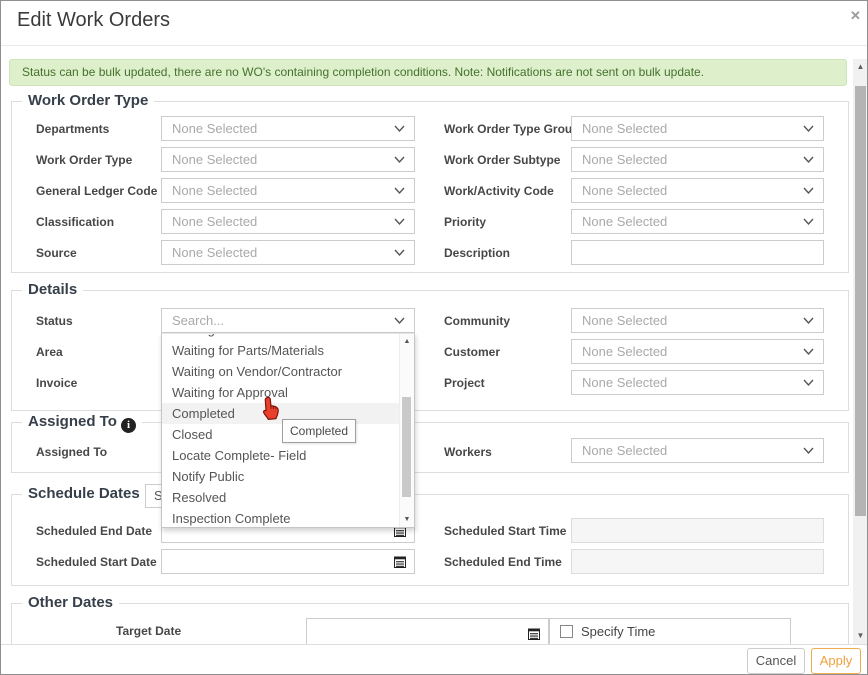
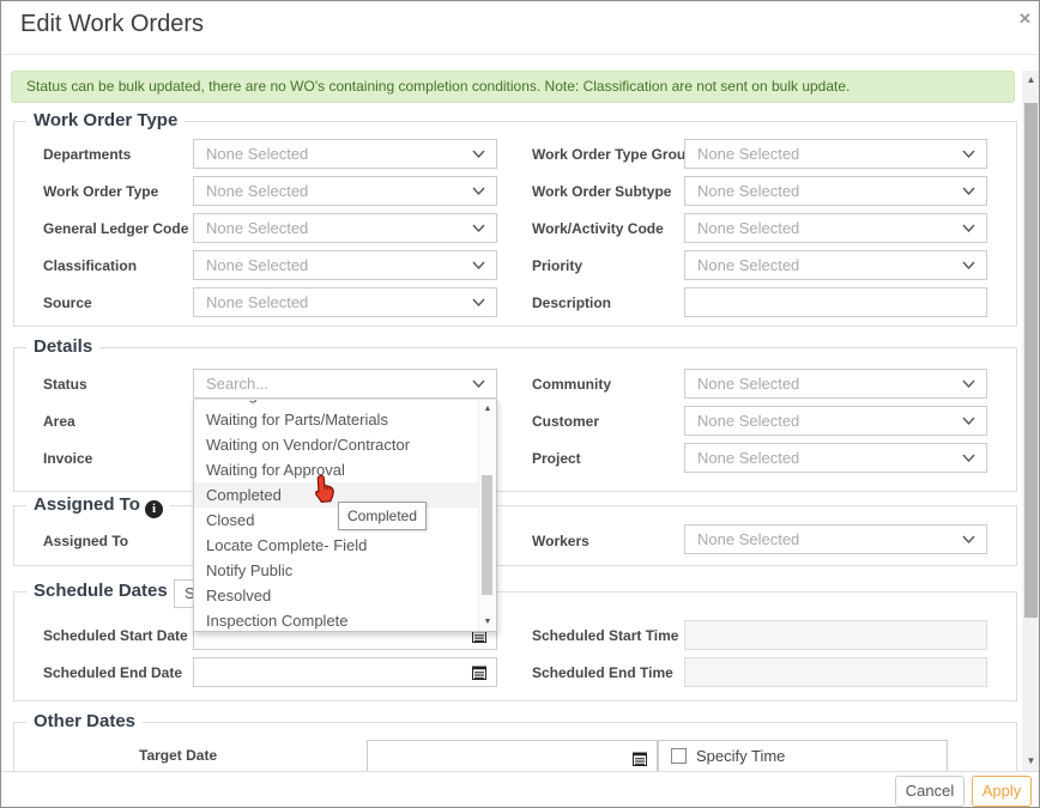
  Edit Work Orders
  ✕
- Status can be bulk updated, there are no WO's containing completion conditions. Note: Notifications are not sent on bulk update.
+ Status can be bulk updated, there are no WO's containing completion conditions. Note: Classification are not sent on bulk update.
  Work Order Type
  Departments
  None Selected
  Work Order Type Grou
  None Selected
  Work Order Type
  None Selected
  Work Order Subtype
  None Selected
  General Ledger Code
  None Selected
  Work/Activity Code
  None Selected
  Classification
  None Selected
  Priority
  None Selected
  Source
  None Selected
  Description
  Details
  Status
  Search...
  Community
  None Selected
  Area
  Customer
  None Selected
  Invoice
  Project
  None Selected
  Assigned To i
  Assigned To
  Workers
  None Selected
  Schedule Dates
  S
- Scheduled End Date
+ Scheduled Start Date
  Scheduled Start Time
- Scheduled Start Date
+ Scheduled End Date
  Scheduled End Time
  Other Dates
  Target Date
  Specify Time
  Waiting for Parts/Materials
  Waiting on Vendor/Contractor
  Waiting for Approval
  Completed
  Closed
  Locate Complete- Field
  Notify Public
  Resolved
  Inspection Complete
  Completed
  ▲
  ▼
  Cancel
  Apply
